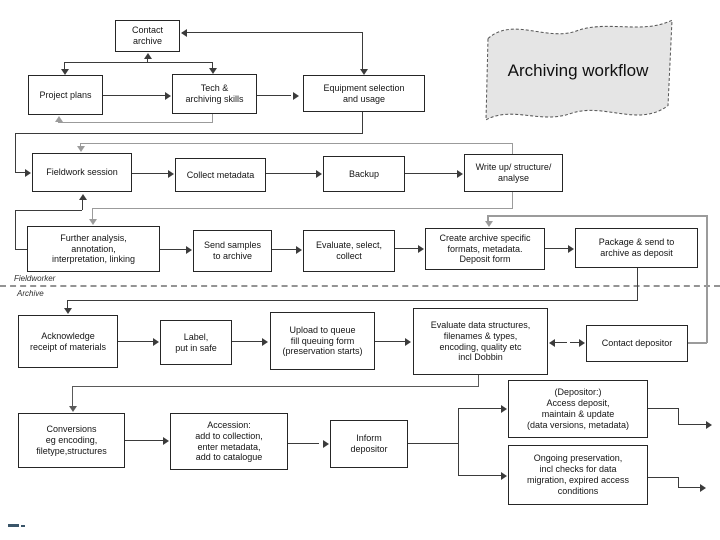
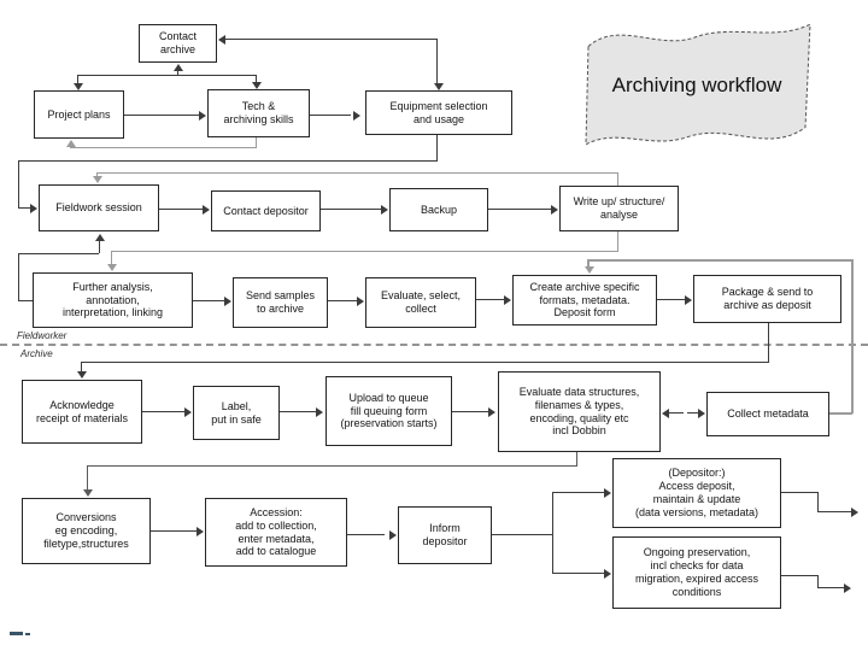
  Archiving workflow
  Fieldworker
  Archive
  Contact
  archive
  Project plans
  Tech &
  archiving skills
  Equipment selection
  and usage
  Fieldwork session
- Collect metadata
+ Contact depositor
  Backup
  Write up/ structure/
  analyse
  Further analysis,
  annotation,
  interpretation, linking
  Send samples
  to archive
  Evaluate, select,
  collect
  Create archive specific
  formats, metadata.
  Deposit form
  Package & send to
  archive as deposit
  Acknowledge
  receipt of materials
  Label,
  put in safe
  Upload to queue
  fill queuing form
  (preservation starts)
  Evaluate data structures,
  filenames & types,
  encoding, quality etc
  incl Dobbin
- Contact depositor
+ Collect metadata
  Conversions
  eg encoding,
  filetype,structures
  Accession:
  add to collection,
  enter metadata,
  add to catalogue
  Inform
  depositor
  (Depositor:)
  Access deposit,
  maintain & update
  (data versions, metadata)
  Ongoing preservation,
  incl checks for data
  migration, expired access
  conditions
